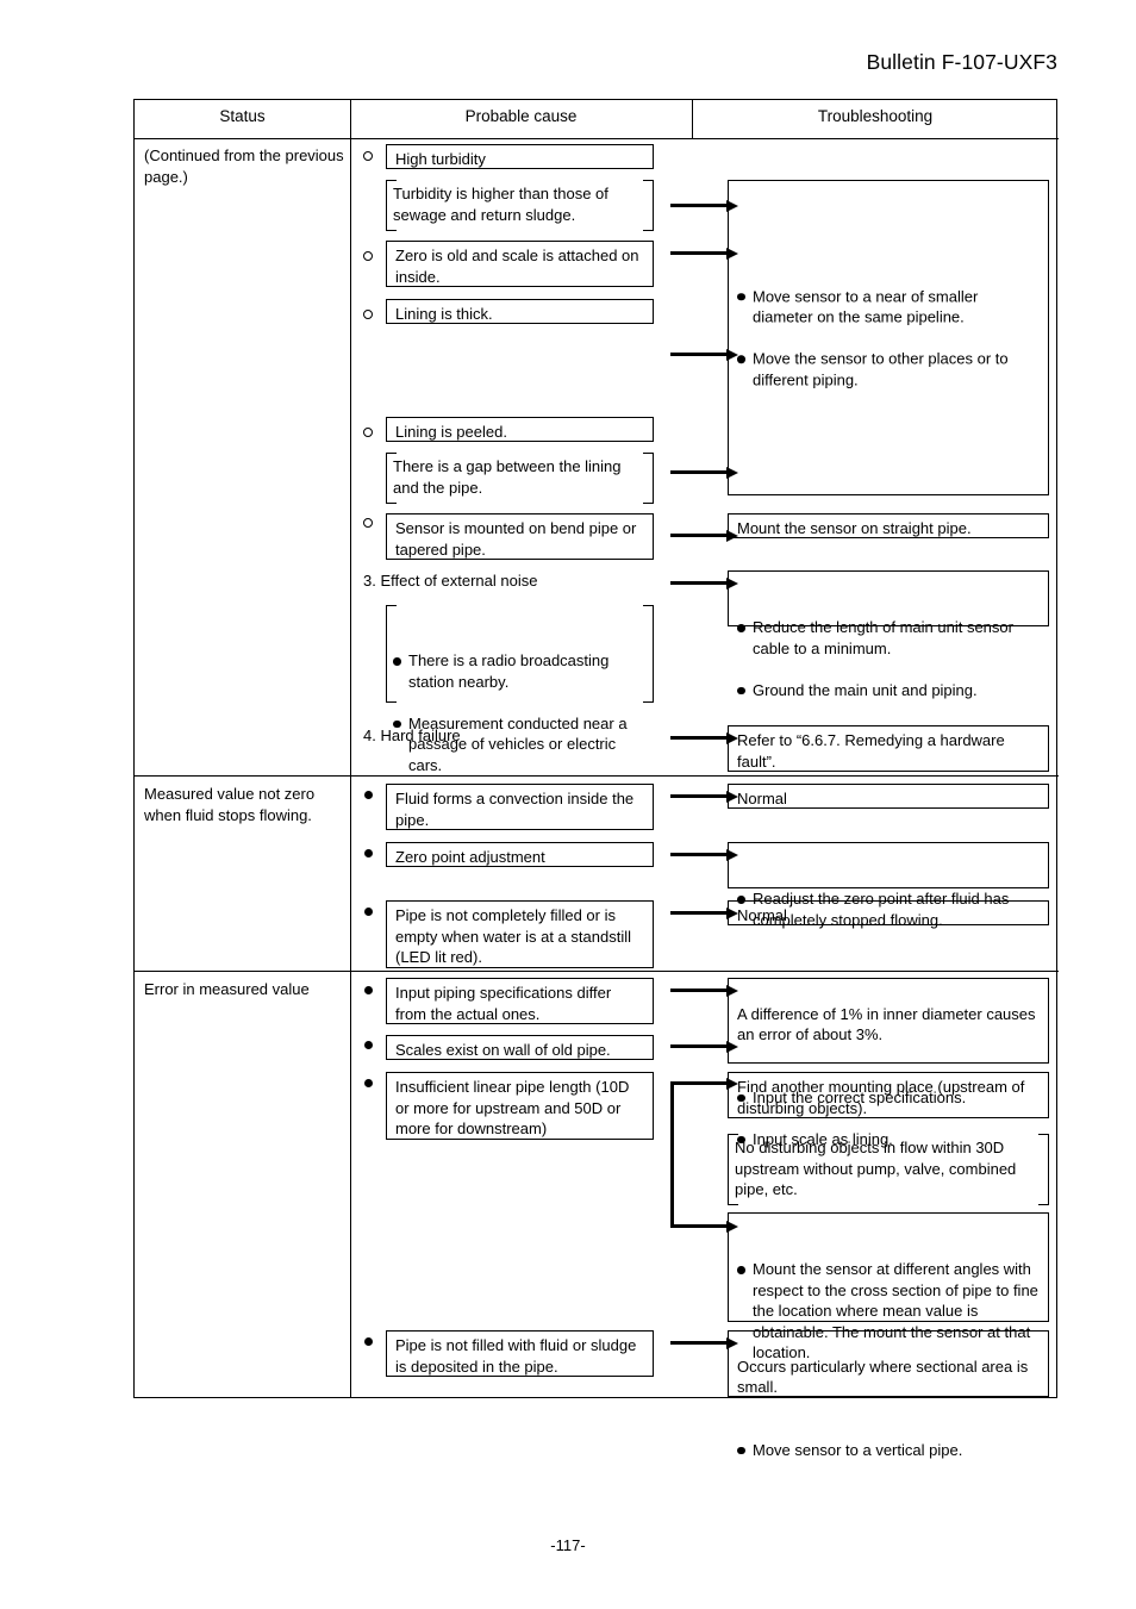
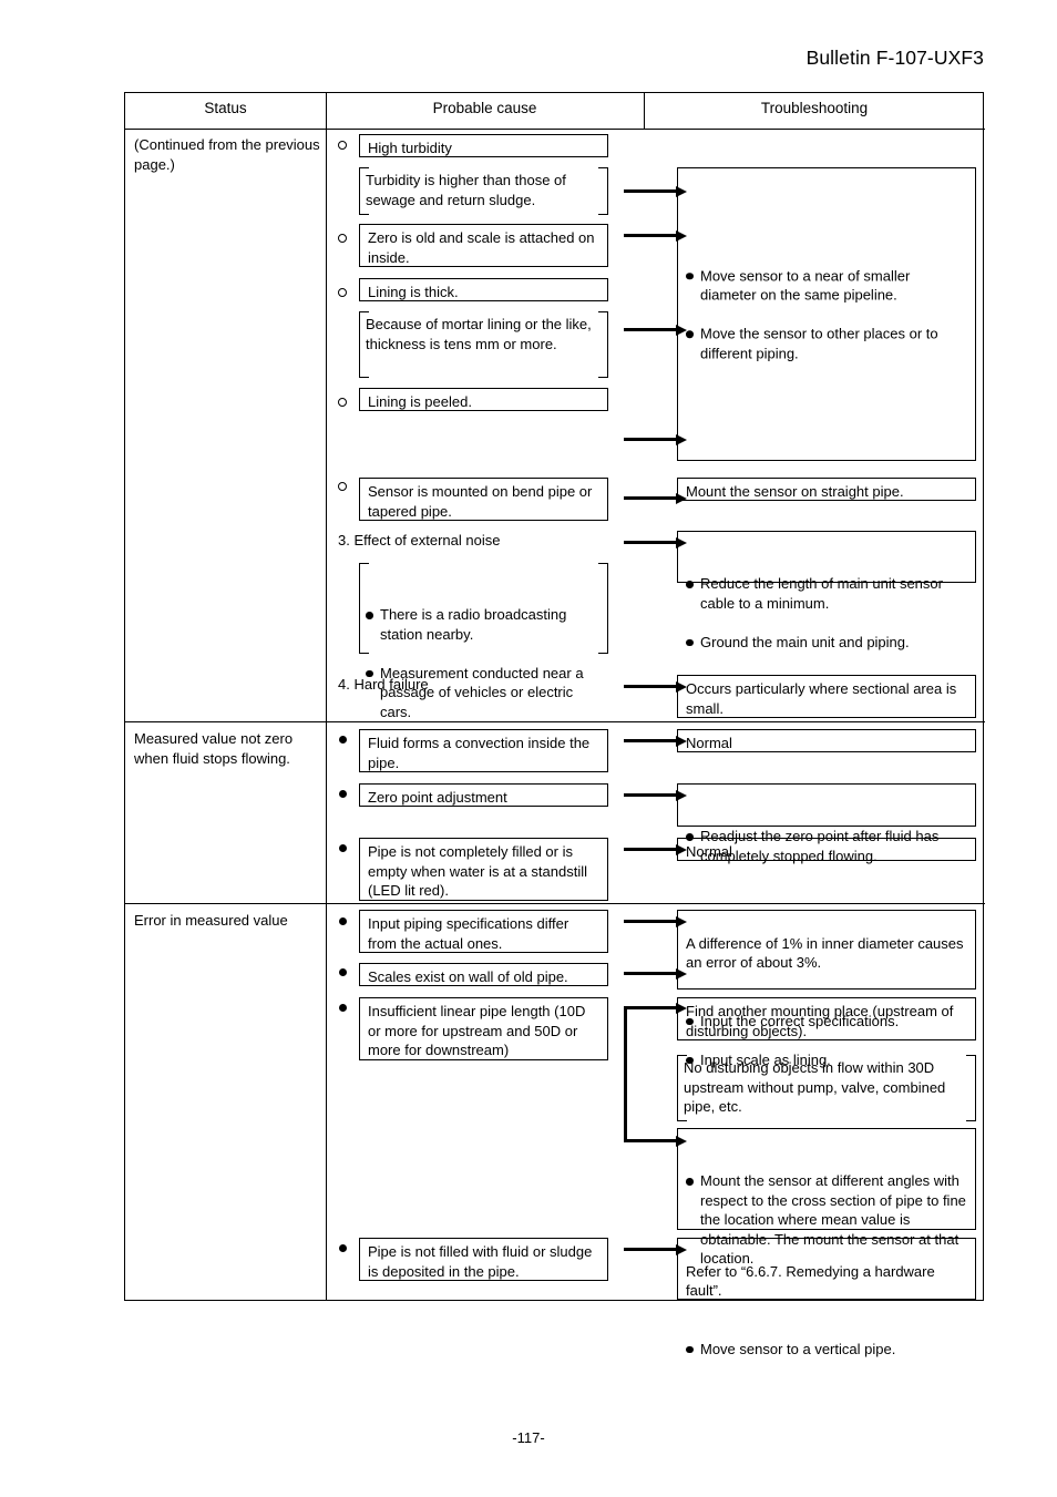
  Bulletin F-107-UXF3
  Status
  Probable cause
  Troubleshooting
  (Continued from the previous page.)
  High turbidity
  Turbidity is higher than those of sewage and return sludge.
  Zero is old and scale is attached on inside.
  Lining is thick.
+ Because of mortar lining or the like, thickness is tens mm or more.
  Lining is peeled.
- There is a gap between the lining and the pipe.
  Sensor is mounted on bend pipe or tapered pipe.
  3. Effect of external noise
  There is a radio broadcasting station nearby.
  Measurement conducted near a passage of vehicles or electric cars.
  4. Hard failure
  Move sensor to a near of smaller diameter on the same pipeline.
  Move the sensor to other places or to different piping.
  Mount the sensor on straight pipe.
  Reduce the length of main unit sensor cable to a minimum.
  Ground the main unit and piping.
- Refer to “6.6.7. Remedying a hardware fault”.
+ Occurs particularly where sectional area is small.
  Measured value not zero when fluid stops flowing.
  Fluid forms a convection inside the pipe.
  Zero point adjustment
  Pipe is not completely filled or is empty when water is at a standstill (LED lit red).
  Normal
  Readjust the zero point after fluid has completely stopped flowing.
  Normal
  Error in measured value
  Input piping specifications differ from the actual ones.
  Scales exist on wall of old pipe.
  Insufficient linear pipe length (10D or more for upstream and 50D or more for downstream)
  Pipe is not filled with fluid or sludge is deposited in the pipe.
  A difference of 1% in inner diameter causes an error of about 3%.
  Input the correct specifications.
  Find another mounting place (upstream of disturbing objects).
  No disturbing objects in flow within 30D upstream without pump, valve, combined pipe, etc.
  Mount the sensor at different angles with respect to the cross section of pipe to fine the location where mean value is obtainable. The mount the sensor at that location.
- Occurs particularly where sectional area is small.
+ Refer to “6.6.7. Remedying a hardware fault”.
  Move sensor to a vertical pipe.
  -117-
